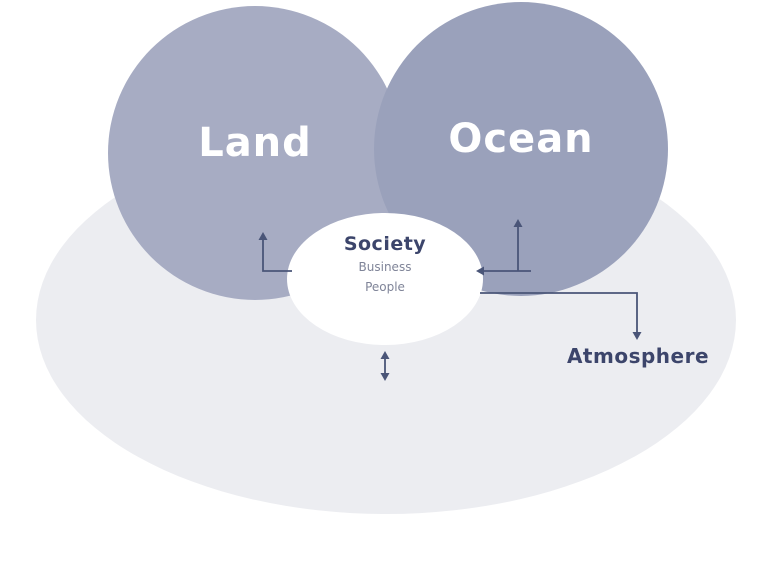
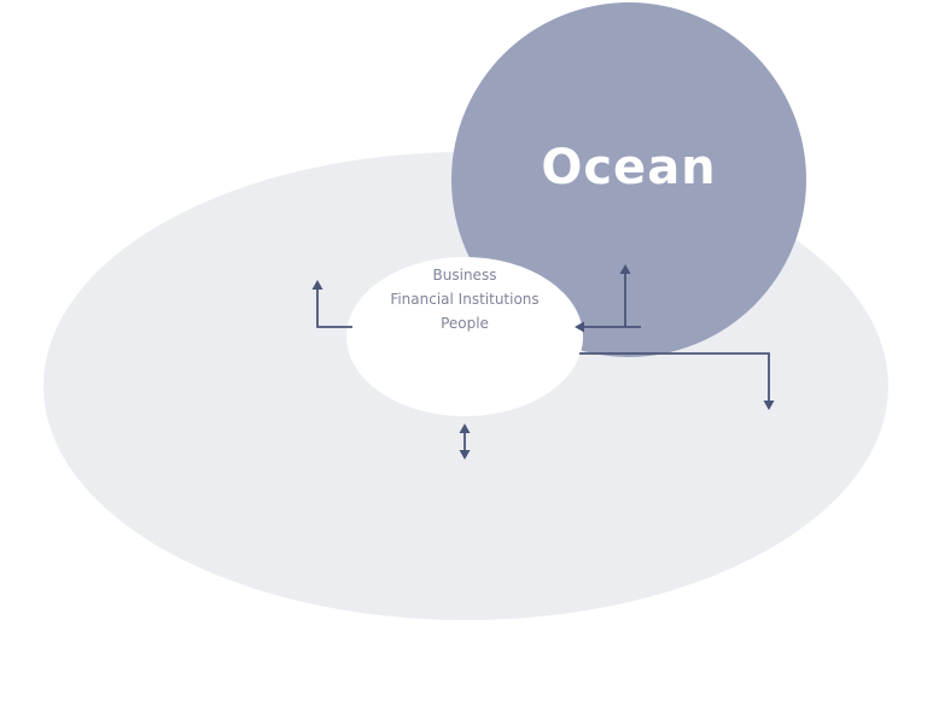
- Land
  Ocean
- Society
  Business
+ Financial Institutions
  People
- Atmosphere
